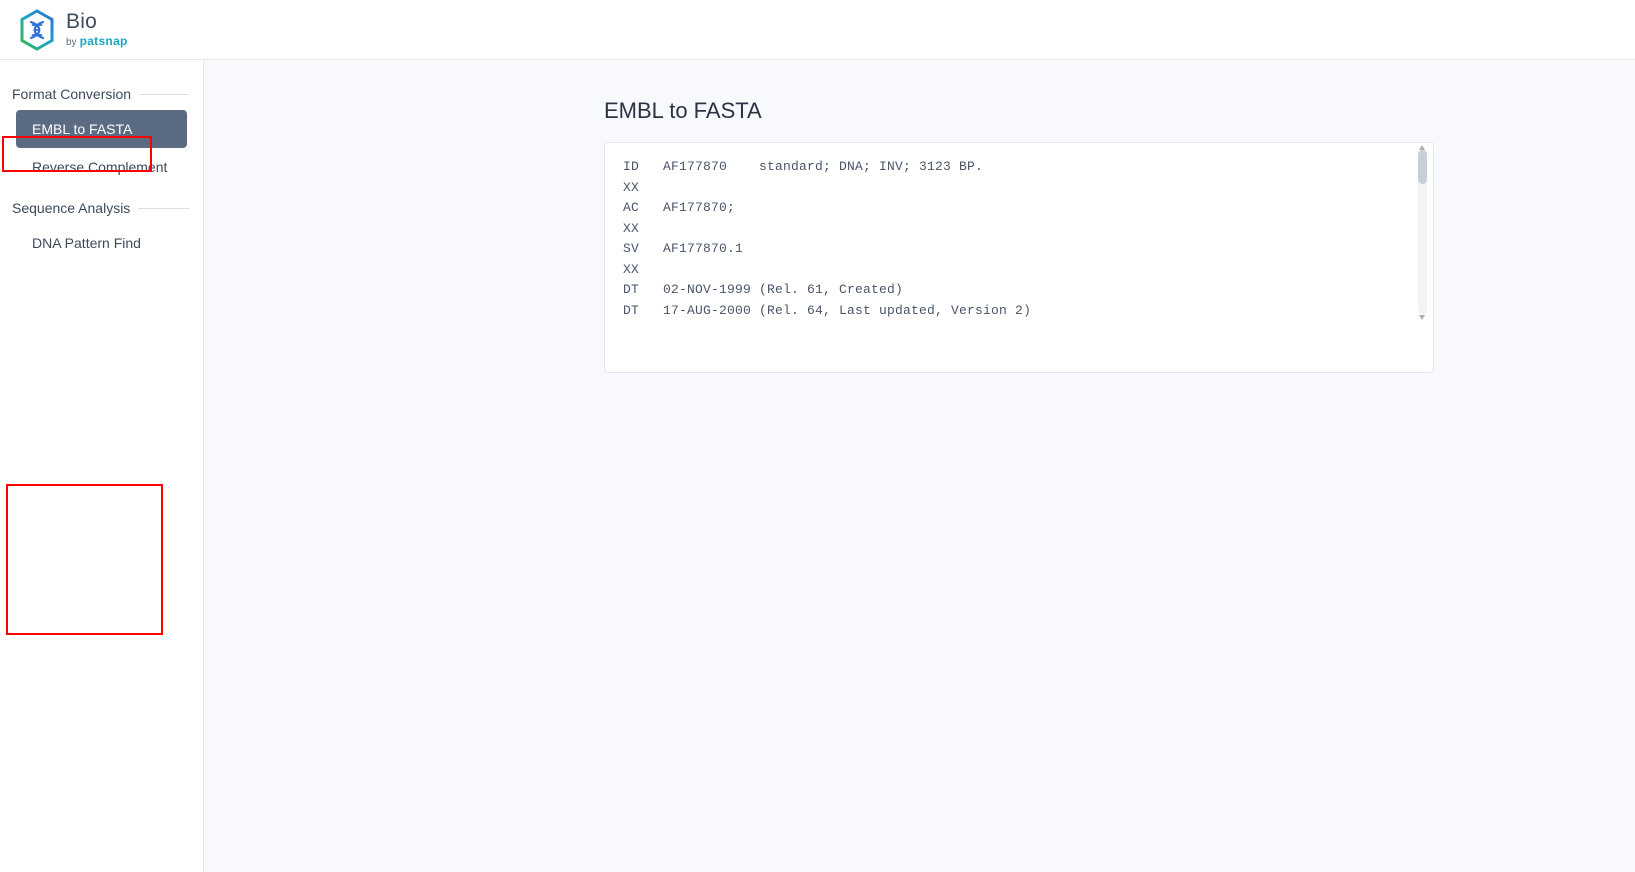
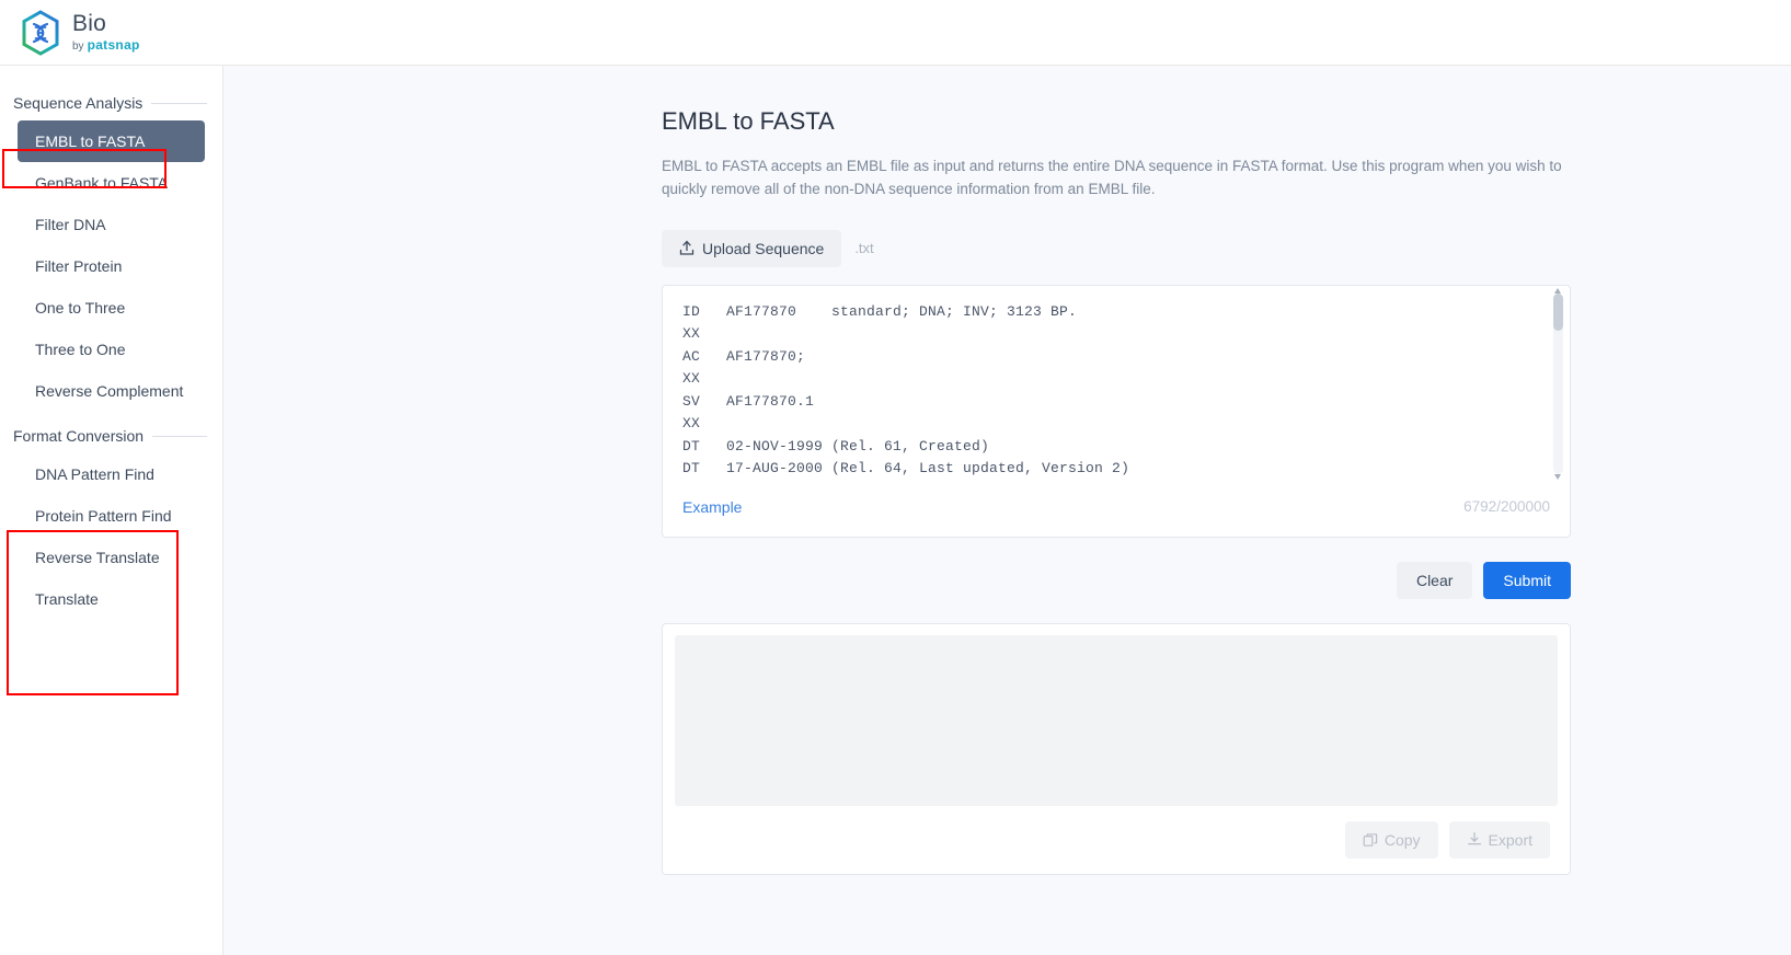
  Bio
  by
  patsnap
- Format Conversion
+ Sequence Analysis
  EMBL to FASTA
+ GenBank to FASTA
+ Filter DNA
+ Filter Protein
+ One to Three
+ Three to One
  Reverse Complement
- Sequence Analysis
+ Format Conversion
  DNA Pattern Find
+ Protein Pattern Find
+ Reverse Translate
+ Translate
  EMBL to FASTA
+ EMBL to FASTA accepts an EMBL file as input and returns the entire DNA sequence in FASTA format. Use this program when you wish to quickly remove all of the non-DNA sequence information from an EMBL file.
+ Upload Sequence
+ .txt
  ID AF177870 standard; DNA; INV; 3123 BP.
  XX
  AC AF177870;
  XX
  SV AF177870.1
  XX
  DT 02-NOV-1999 (Rel. 61, Created)
  DT 17-AUG-2000 (Rel. 64, Last updated, Version 2)
+ Example
+ 6792/200000
+ Clear
+ Submit
+ Copy
+ Export
